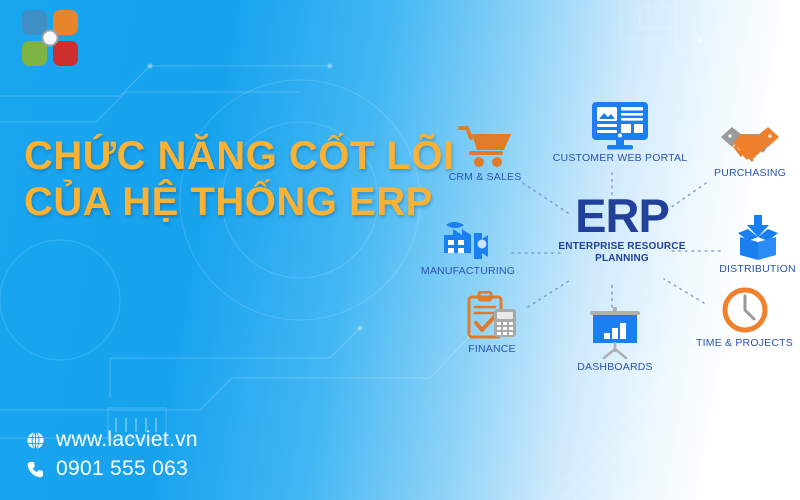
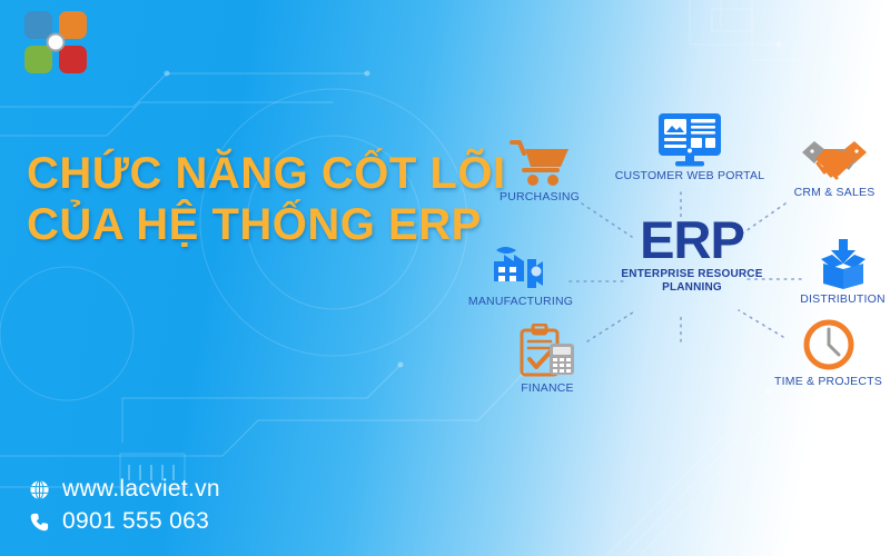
  CHỨC NĂNG CỐT LÕI
  CỦA HỆ THỐNG ERP
  ERP
  ENTERPRISE RESOURCE
  PLANNING
- CRM & SALES
+ PURCHASING
  CUSTOMER WEB PORTAL
- PURCHASING
+ CRM & SALES
  MANUFACTURING
  DISTRIBUTION
  FINANCE
- DASHBOARDS
  TIME & PROJECTS
  www.lacviet.vn
  0901 555 063
